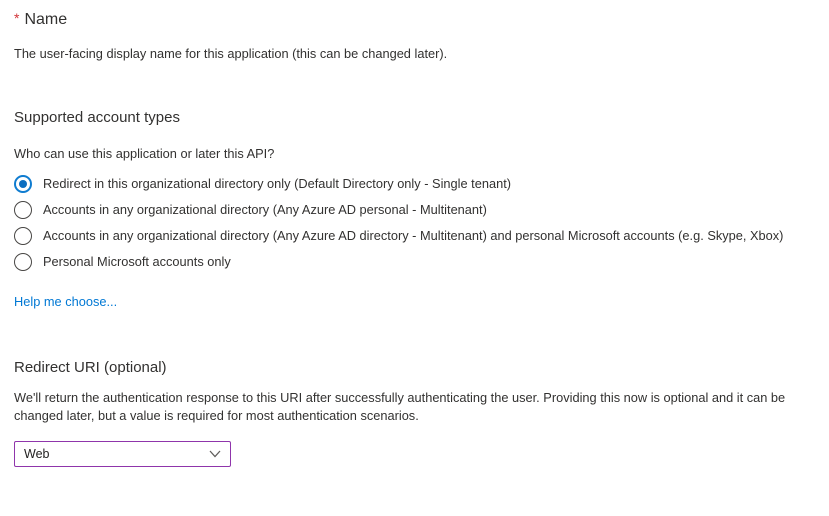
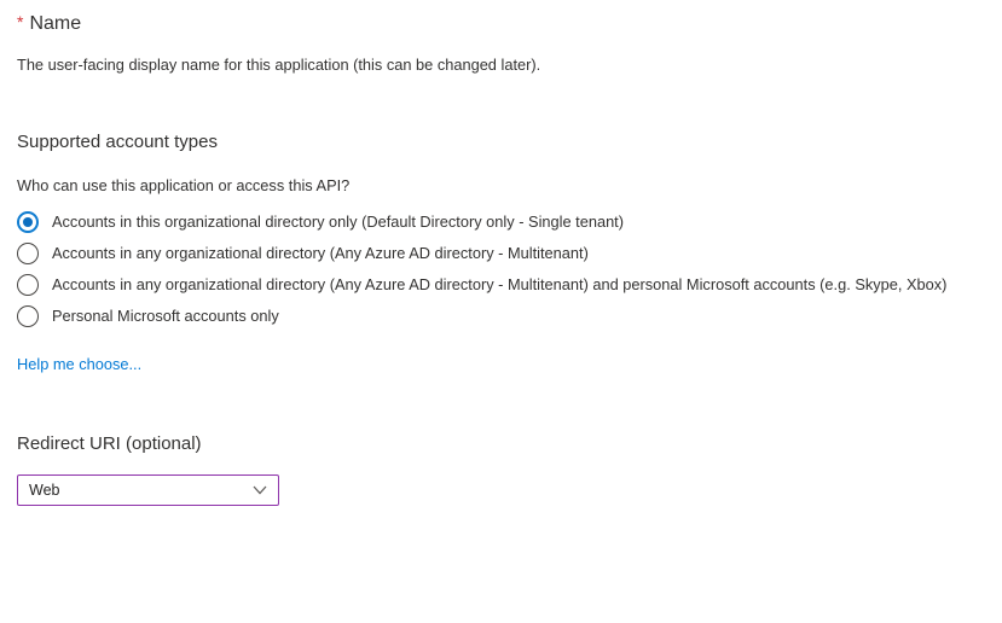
  *
  Name
  The user-facing display name for this application (this can be changed later).
  Supported account types
- Who can use this application or later this API?
+ Who can use this application or access this API?
- Redirect in this organizational directory only (Default Directory only - Single tenant)
+ Accounts in this organizational directory only (Default Directory only - Single tenant)
- Accounts in any organizational directory (Any Azure AD personal - Multitenant)
+ Accounts in any organizational directory (Any Azure AD directory - Multitenant)
  Accounts in any organizational directory (Any Azure AD directory - Multitenant) and personal Microsoft accounts (e.g. Skype, Xbox)
  Personal Microsoft accounts only
  Help me choose...
  Redirect URI (optional)
- We'll return the authentication response to this URI after successfully authenticating the user. Providing this now is optional and it can be changed later, but a value is required for most authentication scenarios.
  Web
